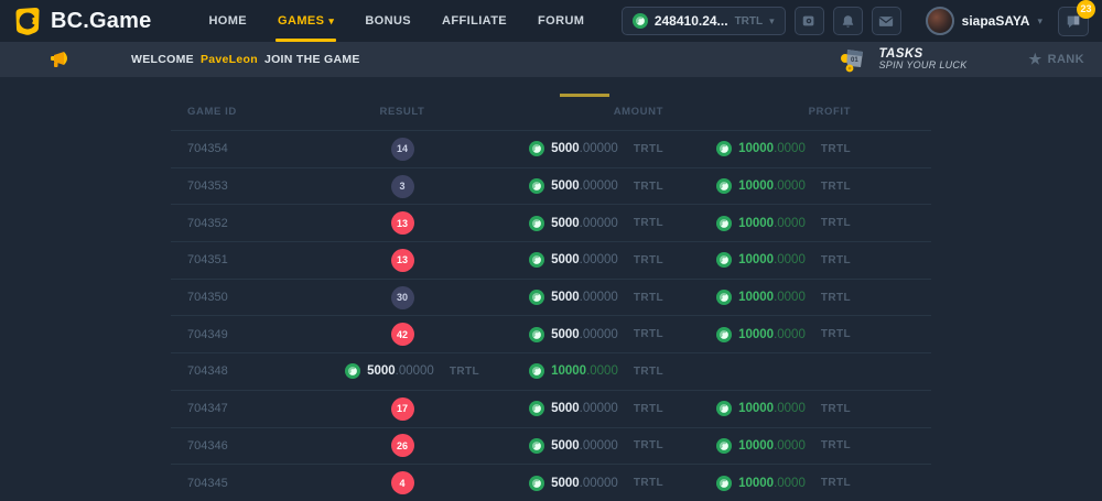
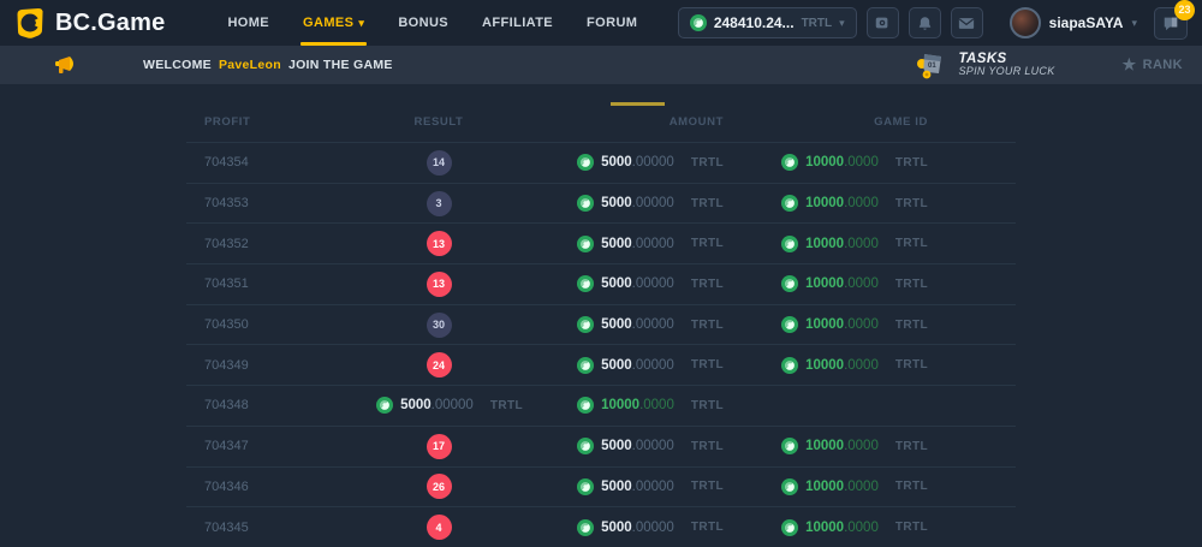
  BC.Game
  HOME
  GAMES
  ▾
  BONUS
  AFFILIATE
  FORUM
  248410.24...
  TRTL
  ▾
  siapaSAYA
  ▾
  23
  WELCOME
  PaveLeon
  JOIN THE GAME
  TASKS
  SPIN YOUR LUCK
  ★
  RANK
- GAME ID
+ PROFIT
  RESULT
  AMOUNT
- PROFIT
+ GAME ID
  704354
  14
  5000.00000
  TRTL
  10000.0000
  TRTL
  704353
  3
  5000.00000
  TRTL
  10000.0000
  TRTL
  704352
  13
  5000.00000
  TRTL
  10000.0000
  TRTL
  704351
  13
  5000.00000
  TRTL
  10000.0000
  TRTL
  704350
  30
  5000.00000
  TRTL
  10000.0000
  TRTL
  704349
- 42
+ 24
  5000.00000
  TRTL
  10000.0000
  TRTL
  704348
  5000.00000
  TRTL
  10000.0000
  TRTL
  704347
  17
  5000.00000
  TRTL
  10000.0000
  TRTL
  704346
  26
  5000.00000
  TRTL
  10000.0000
  TRTL
  704345
  4
  5000.00000
  TRTL
  10000.0000
  TRTL
